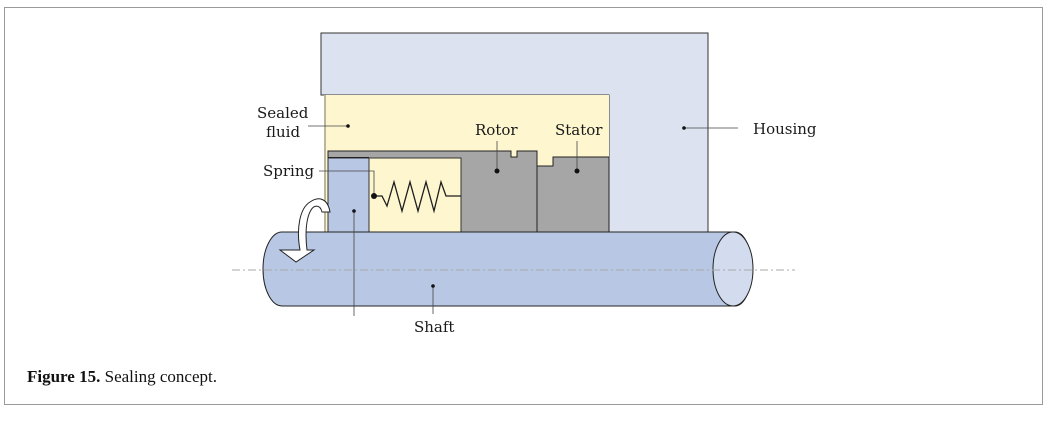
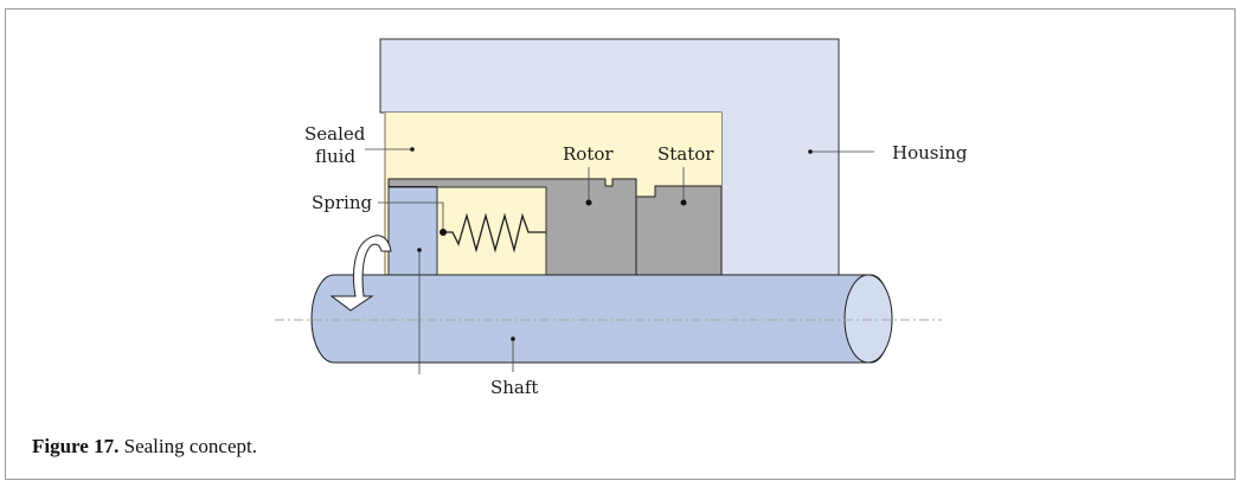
  Sealed
  fluid
  Rotor
  Stator
  Housing
  Spring
  Shaft
- Figure 15. Sealing concept.
+ Figure 17. Sealing concept.
